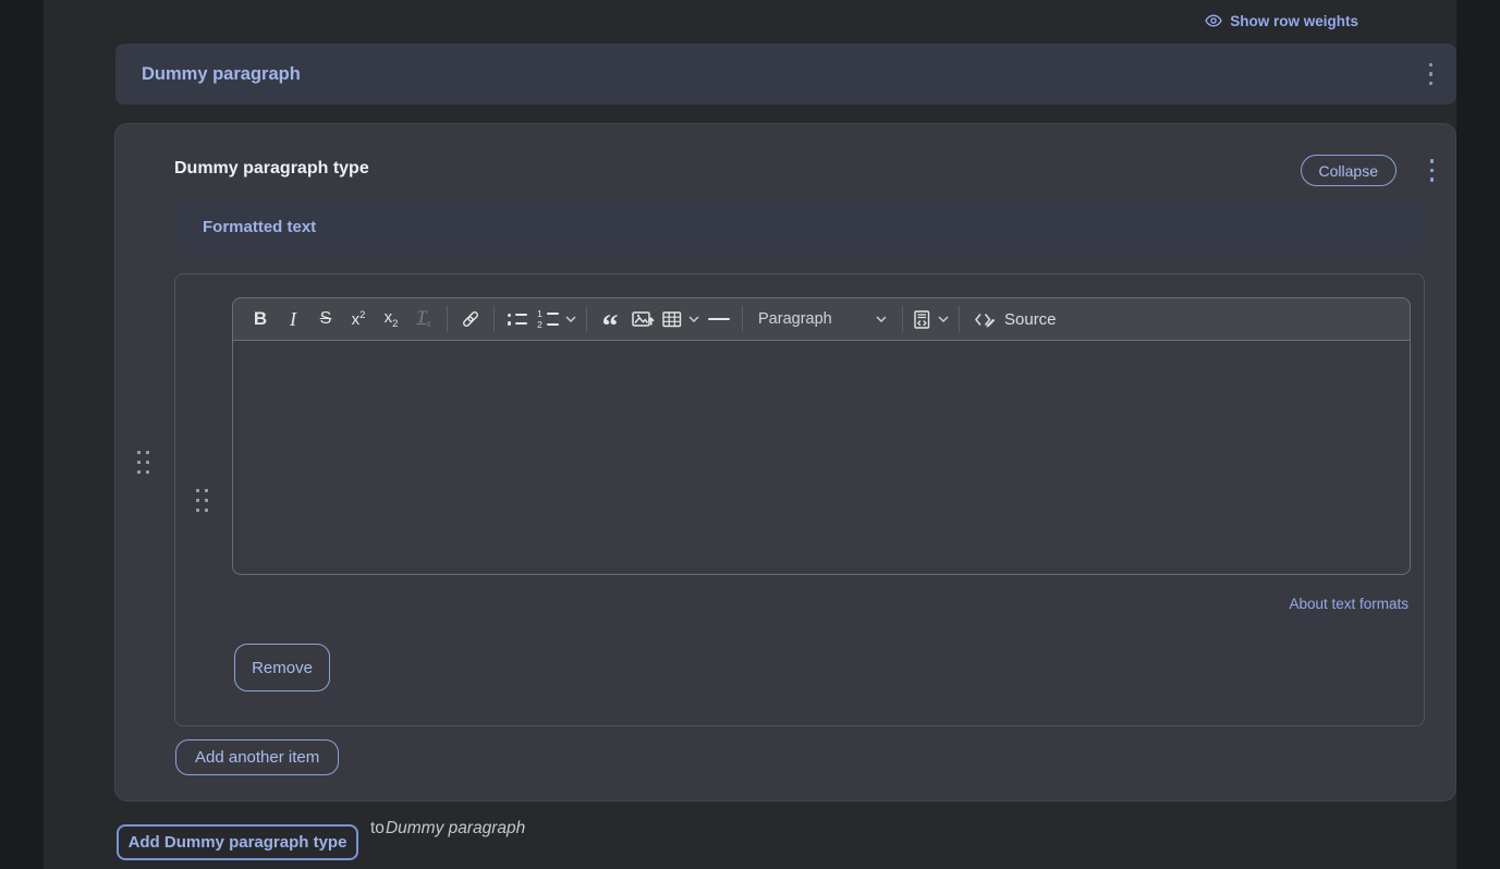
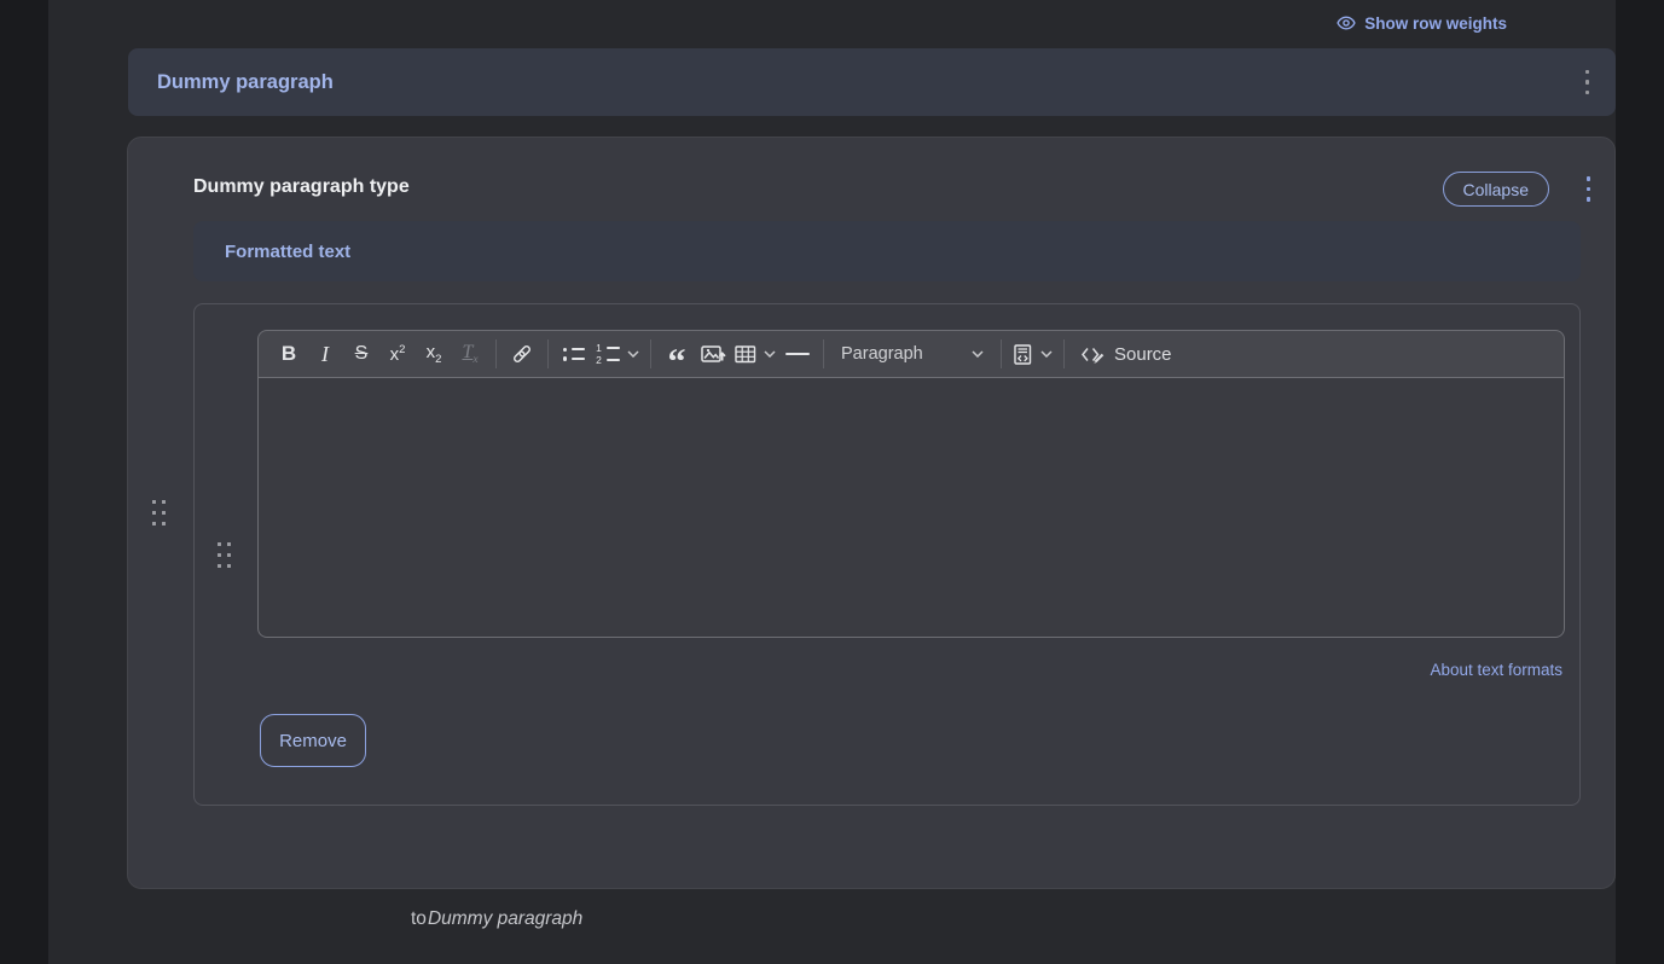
  Show row weights
  Dummy paragraph
  Dummy paragraph type
  Collapse
  Formatted text
  B
  I
  S
  x2
  x2
  Tx
  1
  2
  “
  Paragraph
  Source
  About text formats
  Remove
- Add another item
- Add Dummy paragraph type
  toDummy paragraph
